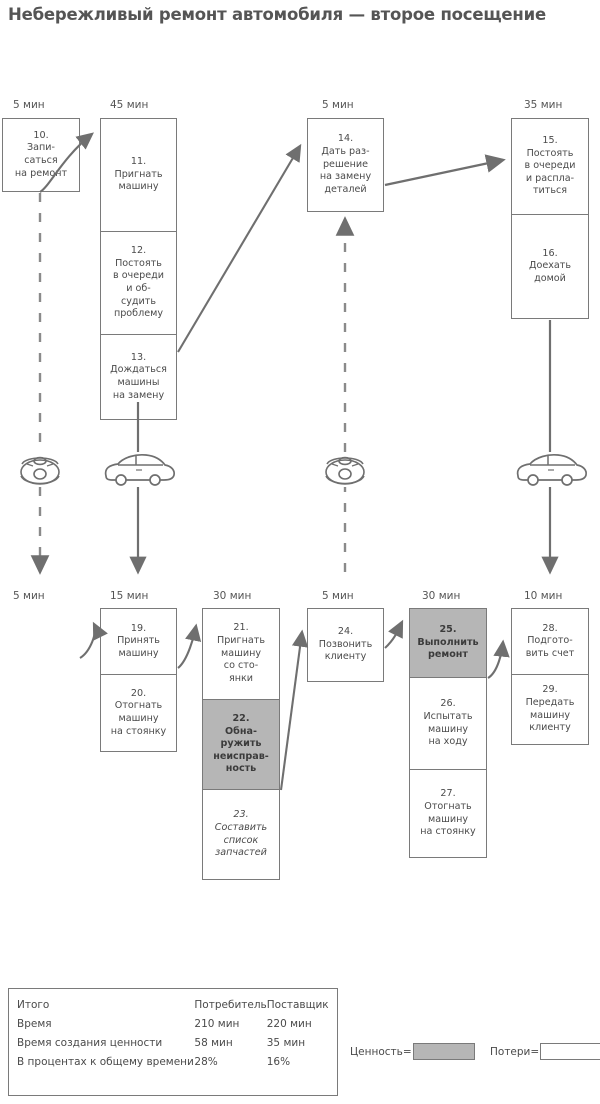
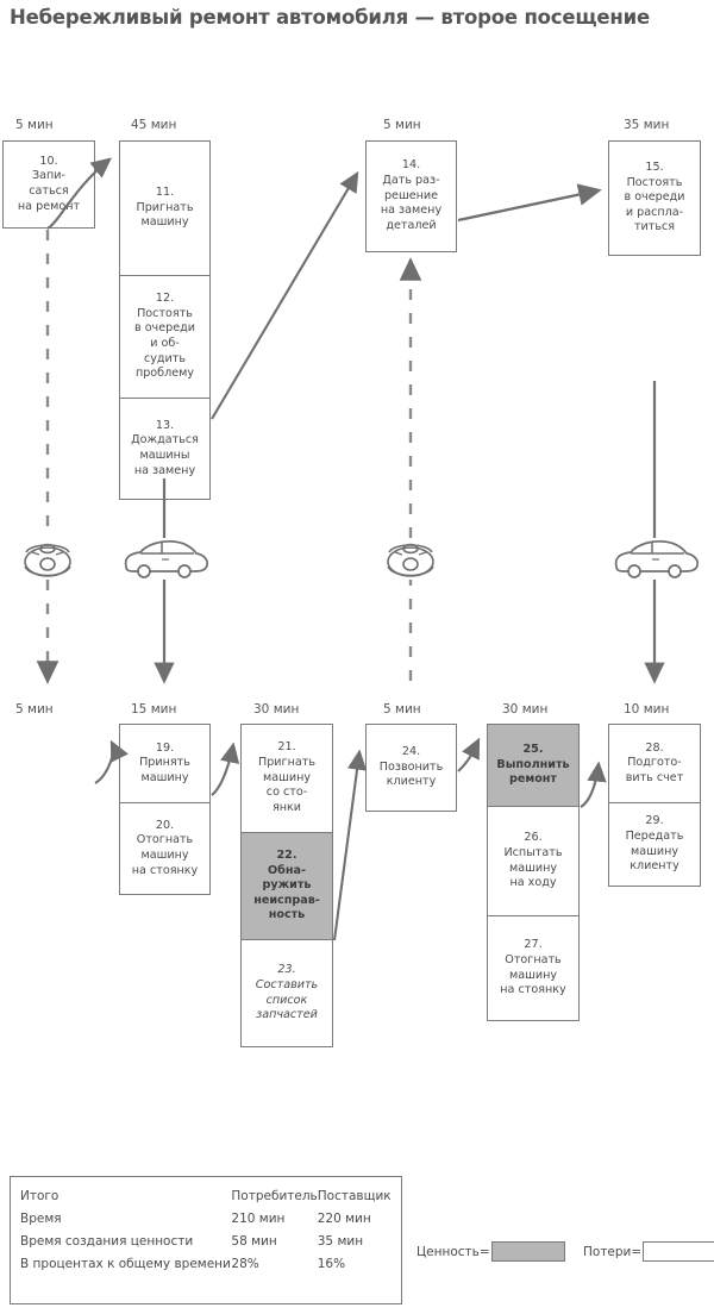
  Небережливый ремонт автомобиля — второе посещение
  5 мин
  45 мин
  5 мин
  35 мин
  10.
  Запи-
  саться
  на ремонт
  11.
  Пригнать
  машину
  12.
  Постоять
  в очереди
  и об-
  судить
  проблему
  13.
  Дождаться
  машины
  на замену
  14.
  Дать раз-
  решение
  на замену
  деталей
  15.
  Постоять
  в очереди
  и распла-
  титься
- 16.
- Доехать
- домой
  5 мин
  15 мин
  30 мин
  5 мин
  30 мин
  10 мин
  19.
  Принять
  машину
  20.
  Отогнать
  машину
  на стоянку
  21.
  Пригнать
  машину
  со сто-
  янки
  22.
  Обна-
  ружить
  неисправ-
  ность
  23.
  Составить
  список
  запчастей
  24.
  Позвонить
  клиенту
  25.
  Выполнить
  ремонт
  26.
  Испытать
  машину
  на ходу
  27.
  Отогнать
  машину
  на стоянку
  28.
  Подгото-
  вить счет
  29.
  Передать
  машину
  клиенту
  Итого	Потребитель	Поставщик
  Время	210 мин	220 мин
  Время создания ценности	58 мин	35 мин
  В процентах к общему времени	28%	16%
  Ценность=
  Потери=
